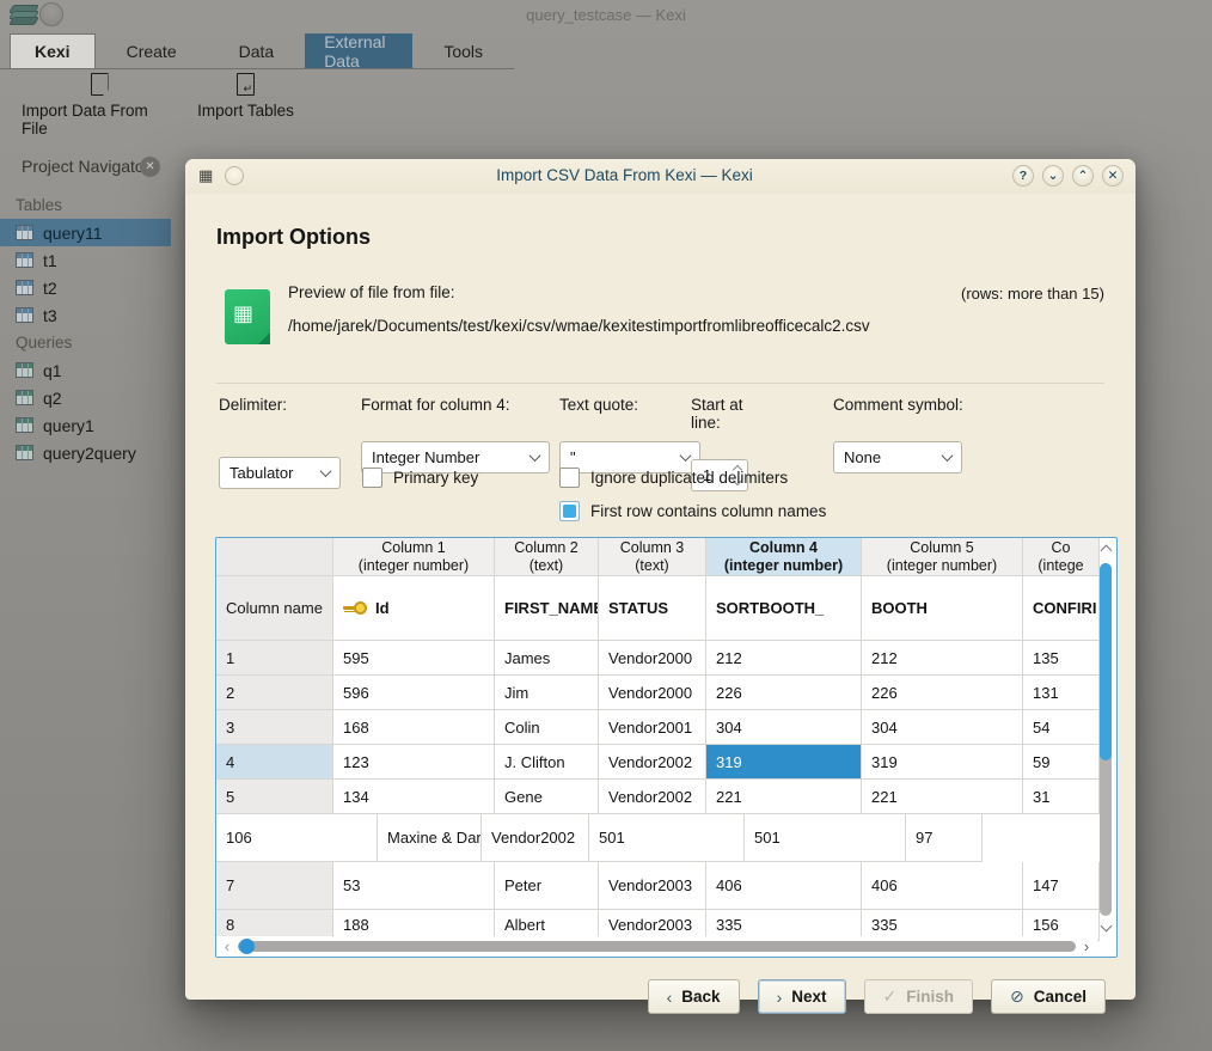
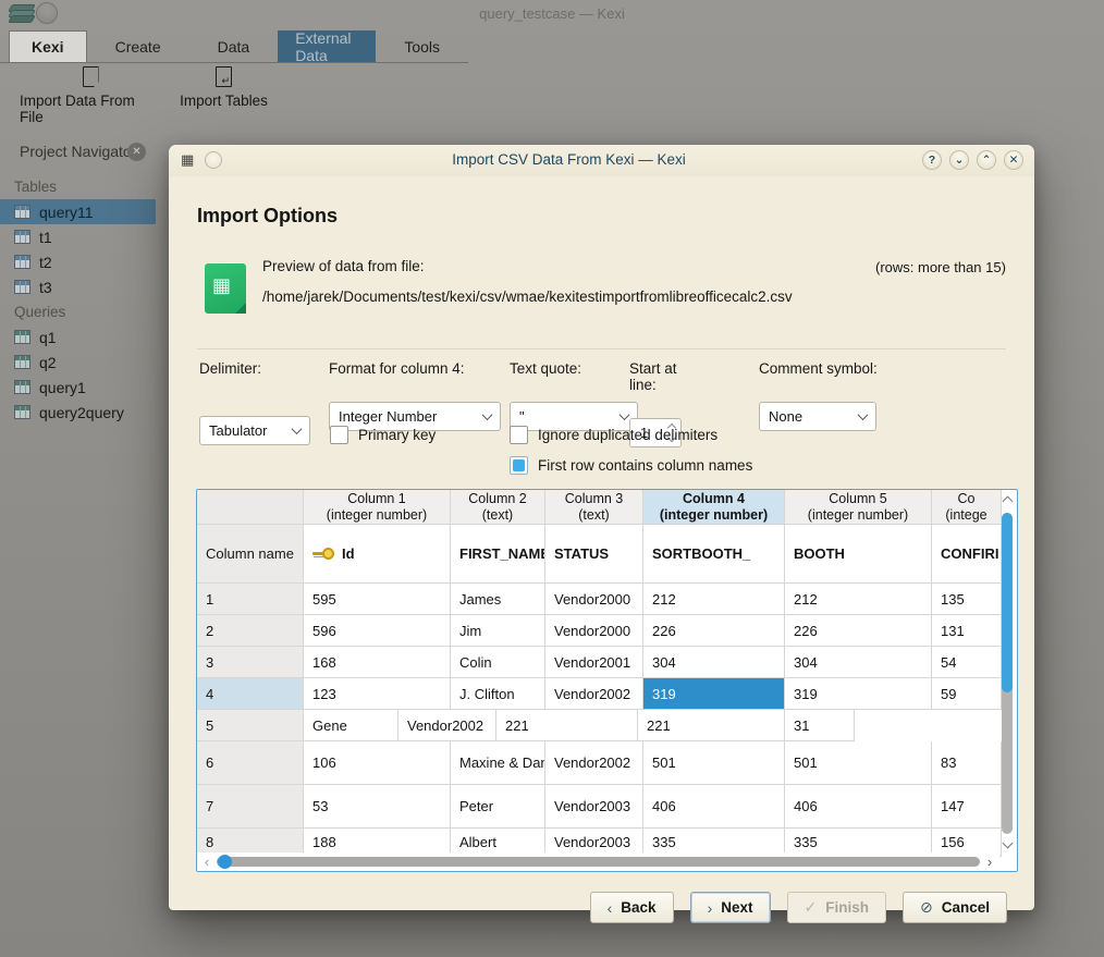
  query_testcase — Kexi
  Kexi
  Create
  Data
  External Data
  Tools
  Import Data From File
  ↵
  Import Tables
  Project Navigat
  ✕
  Tables
  query11
  t1
  t2
  t3
  Queries
  q1
  q2
  query1
  query2query
  ▦
  Import CSV Data From Kexi — Kexi
  ?
  ⌄
  ⌃
  ✕
  Import Options
- Preview of file from file:
+ Preview of data from file:
  /home/jarek/Documents/test/kexi/csv/wmae/kexitestimportfromlibreofficecalc2.csv
  (rows: more than 15)
  Delimiter:
  Tabulator
  Format for column 4:
  Integer Number
  Text quote:
  "
  Start at line:
  1
  Comment symbol:
  None
  Primary key
  Ignore duplicated delimiters
  First row contains column names
  Column 1
  (integer number)
  Column 2
  (text)
  Column 3
  (text)
  Column 4
  (integer number)
  Column 5
  (integer number)
  Co
  (intege
  Column name
  Id
  FIRST_NAM
  STATUS
  SORTBOOTH_
  BOOTH
  CONFIRI
  1
  595
  James
  Vendor2000
  212
  212
  135
  2
  596
  Jim
  Vendor2000
  226
  226
  131
  3
  168
  Colin
  Vendor2001
  304
  304
  54
  4
  123
  J. Clifton
  Vendor2002
  319
  319
  59
  5
- 134
  Gene
  Vendor2002
  221
  221
  31
+ 6
  106
  Maxine & Dan
  Vendor2002
  501
  501
- 97
+ 83
  7
  53
  Peter
  Vendor2003
  406
  406
  147
  8
  188
  Albert
  Vendor2003
  335
  335
  156
  ‹
  ›
  ‹
  Back
  ›
  Next
  ✓
  Finish
  ⊘
  Cancel
